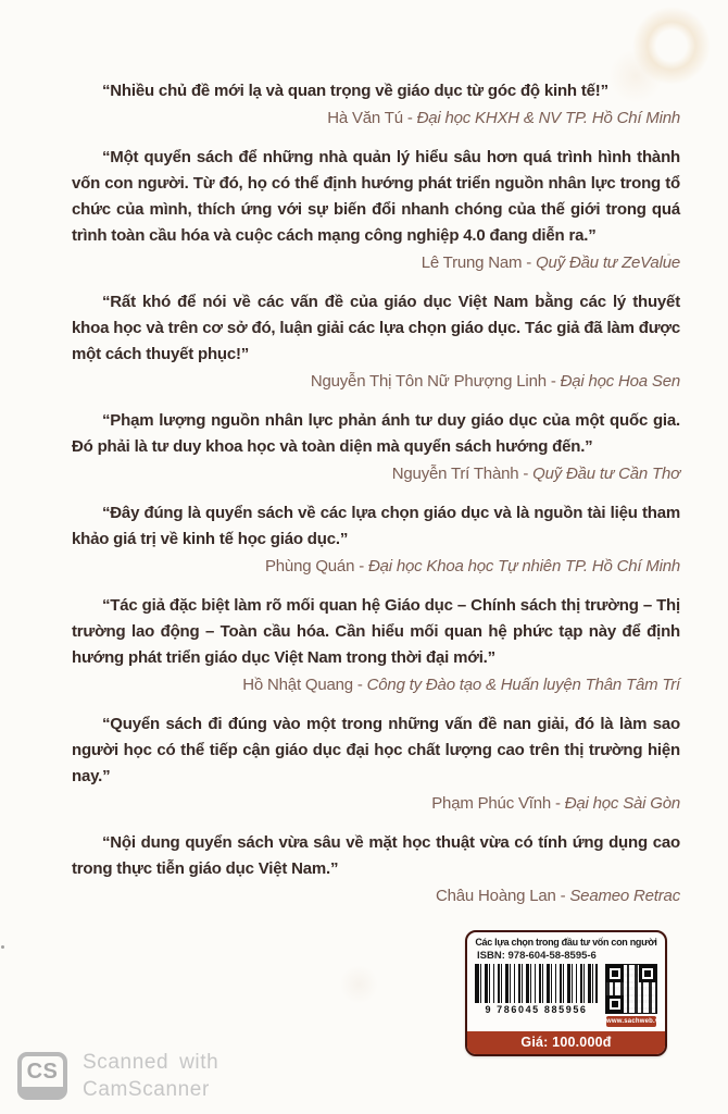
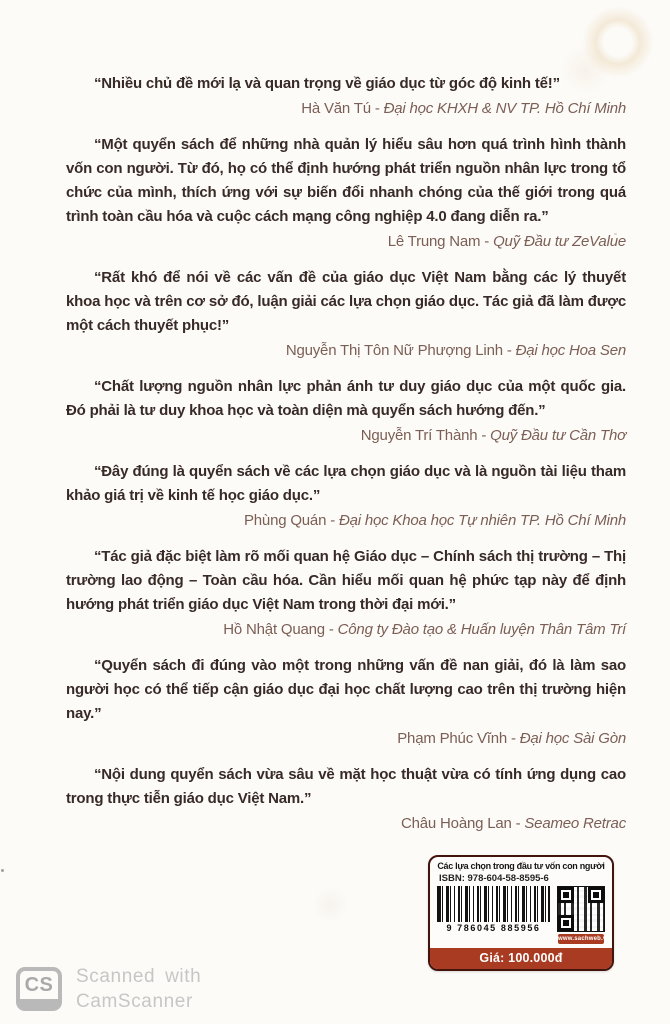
  “Nhiều chủ đề mới lạ và quan trọng về giáo dục từ góc độ kinh tế!”
  Hà Văn Tú - Đại học KHXH & NV TP. Hồ Chí Minh
  “Một quyển sách để những nhà quản lý hiểu sâu hơn quá trình hình thành vốn con người. Từ đó, họ có thể định hướng phát triển nguồn nhân lực trong tổ chức của mình, thích ứng với sự biến đổi nhanh chóng của thế giới trong quá trình toàn cầu hóa và cuộc cách mạng công nghiệp 4.0 đang diễn ra.”
  Lê Trung Nam - Quỹ Đầu tư ZeValue
  “Rất khó để nói về các vấn đề của giáo dục Việt Nam bằng các lý thuyết khoa học và trên cơ sở đó, luận giải các lựa chọn giáo dục. Tác giả đã làm được một cách thuyết phục!”
  Nguyễn Thị Tôn Nữ Phượng Linh - Đại học Hoa Sen
- “Phạm lượng nguồn nhân lực phản ánh tư duy giáo dục của một quốc gia. Đó phải là tư duy khoa học và toàn diện mà quyển sách hướng đến.”
+ “Chất lượng nguồn nhân lực phản ánh tư duy giáo dục của một quốc gia. Đó phải là tư duy khoa học và toàn diện mà quyển sách hướng đến.”
  Nguyễn Trí Thành - Quỹ Đầu tư Cần Thơ
  “Đây đúng là quyển sách về các lựa chọn giáo dục và là nguồn tài liệu tham khảo giá trị về kinh tế học giáo dục.”
  Phùng Quán - Đại học Khoa học Tự nhiên TP. Hồ Chí Minh
  “Tác giả đặc biệt làm rõ mối quan hệ Giáo dục – Chính sách thị trường – Thị trường lao động – Toàn cầu hóa. Cần hiểu mối quan hệ phức tạp này để định hướng phát triển giáo dục Việt Nam trong thời đại mới.”
  Hồ Nhật Quang - Công ty Đào tạo & Huấn luyện Thân Tâm Trí
  “Quyển sách đi đúng vào một trong những vấn đề nan giải, đó là làm sao người học có thể tiếp cận giáo dục đại học chất lượng cao trên thị trường hiện nay.”
  Phạm Phúc Vĩnh - Đại học Sài Gòn
  “Nội dung quyển sách vừa sâu về mặt học thuật vừa có tính ứng dụng cao trong thực tiễn giáo dục Việt Nam.”
  Châu Hoàng Lan - Seameo Retrac
  Các lựa chọn trong đầu tư vốn con người
  ISBN: 978-604-58-8595-6
  9 786045 885956
  Giá: 100.000đ
  CS
  Scanned with
  CamScanner
